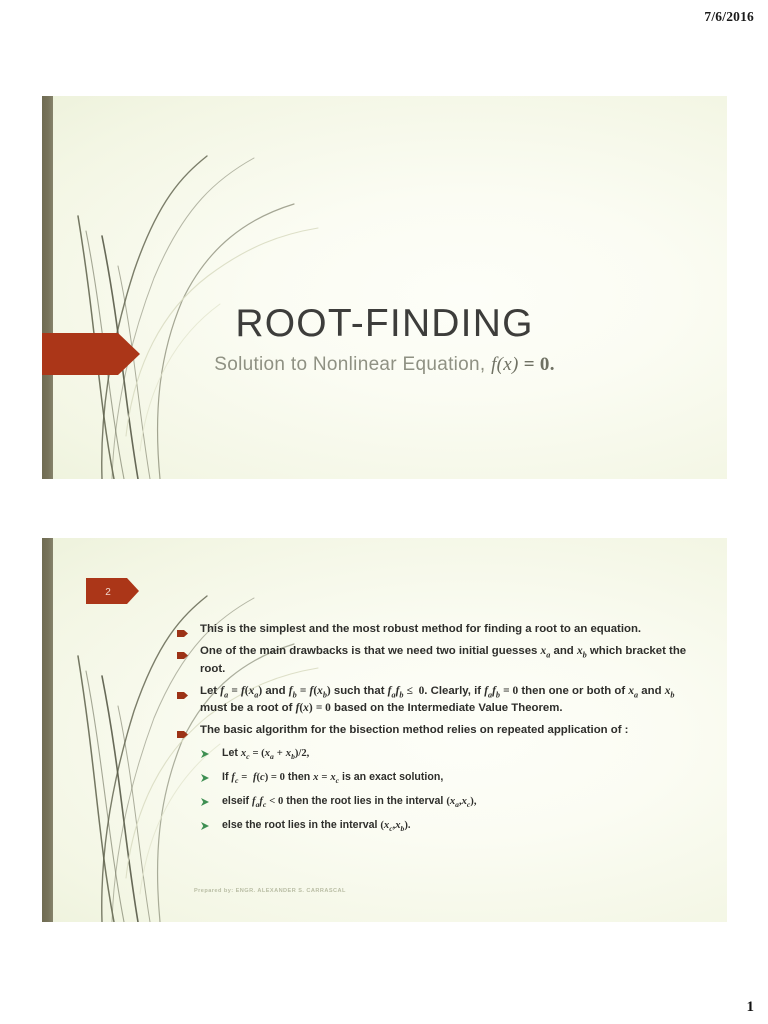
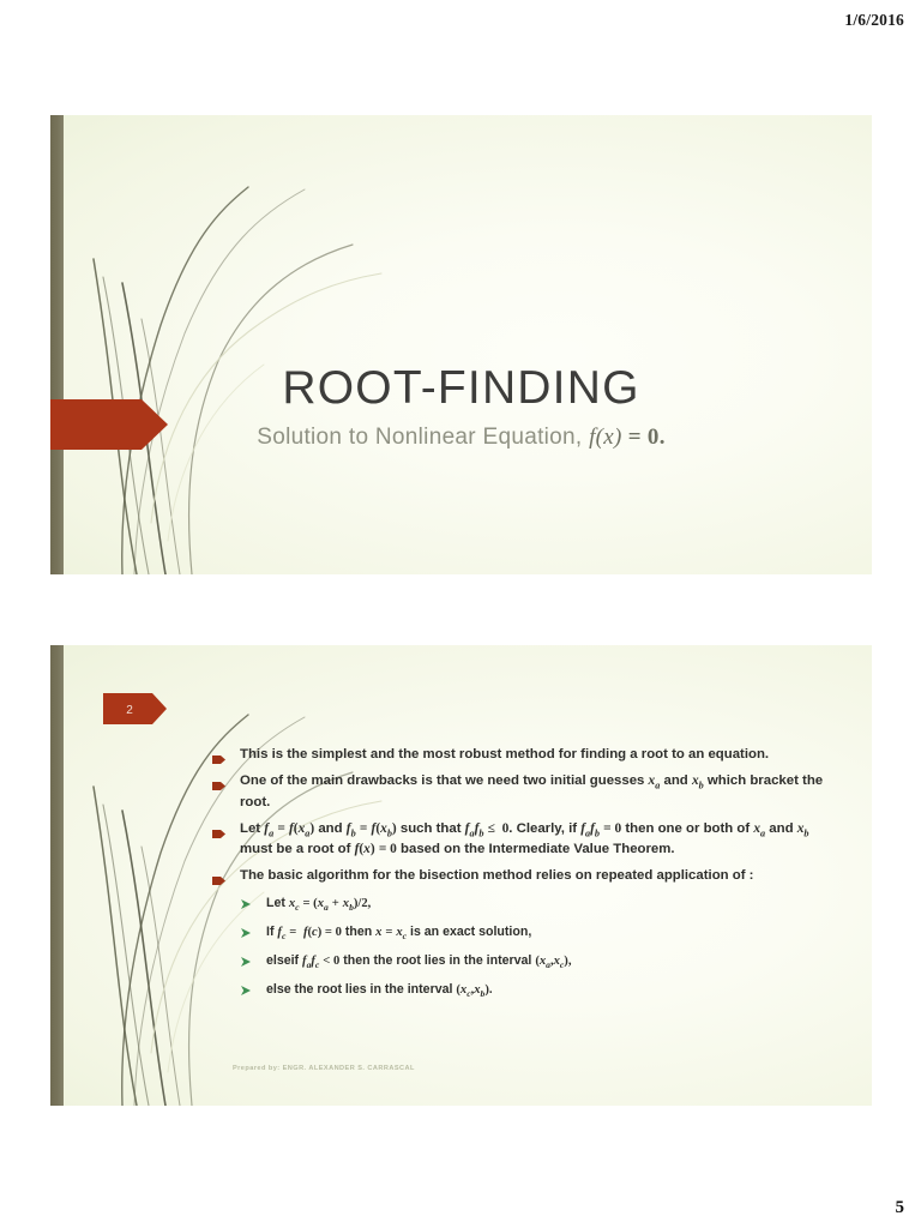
- 7/6/2016
+ 1/6/2016
  ROOT-FINDING
  Solution to Nonlinear Equation, f(x) = 0.
  2
  This is the simplest and the most robust method for finding a root to an equation.
  One of the main drawbacks is that we need two initial guesses xa and xb which bracket the root.
  Let fa = f(xa) and fb = f(xb) such that fafb ≤ 0. Clearly, if fafb = 0 then one or both of xa and xb must be a root of f(x) = 0 based on the Intermediate Value Theorem.
  The basic algorithm for the bisection method relies on repeated application of :
  Let xc = (xa + xb)/2,
  If fc = f(c) = 0 then x = xc is an exact solution,
  elseif fafc < 0 then the root lies in the interval (xa,xc),
  else the root lies in the interval (xc,xb).
- 1
+ 5
